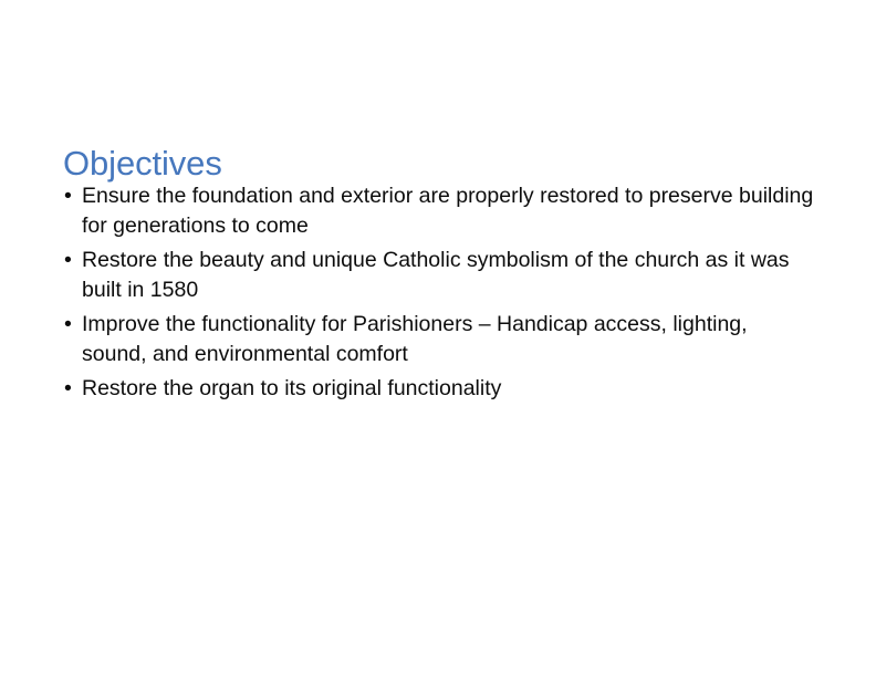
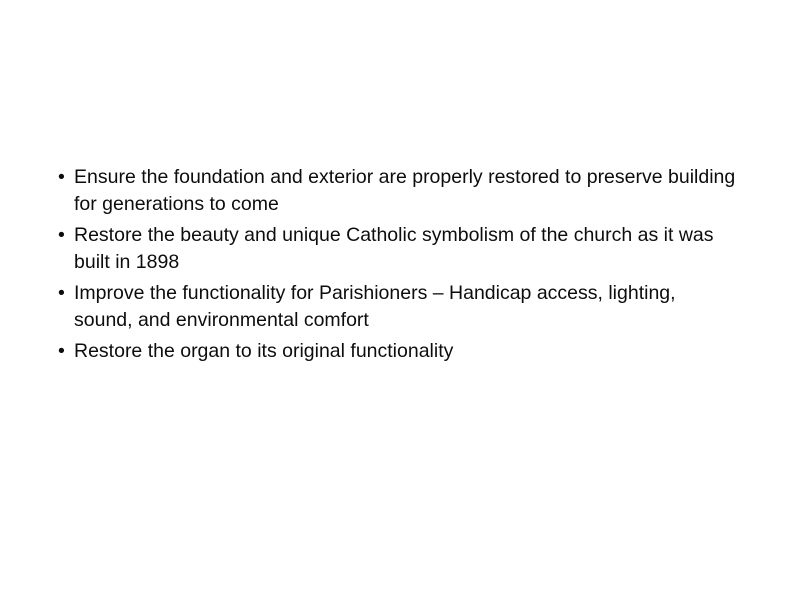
- Objectives
  •
  Ensure the foundation and exterior are properly restored to preserve building for generations to come
  •
- Restore the beauty and unique Catholic symbolism of the church as it was built in 1580
+ Restore the beauty and unique Catholic symbolism of the church as it was built in 1898
  •
  Improve the functionality for Parishioners – Handicap access, lighting, sound, and environmental comfort
  •
  Restore the organ to its original functionality
